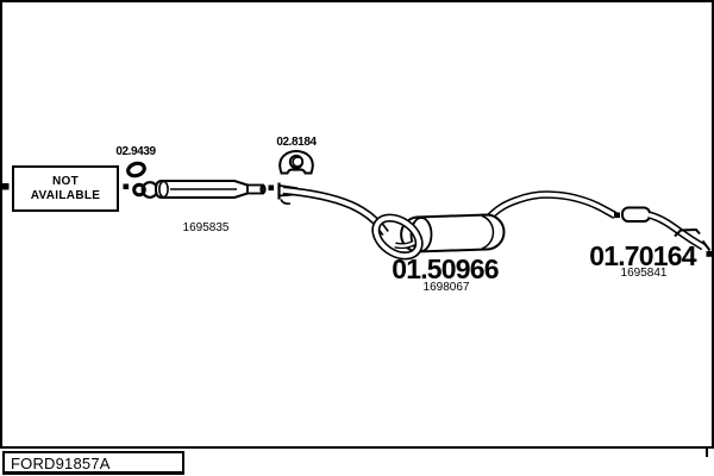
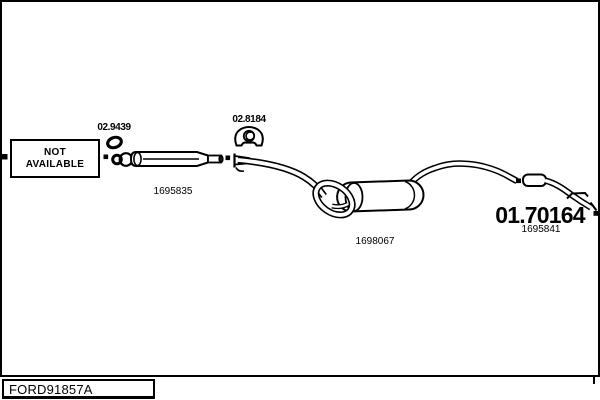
  NOT
  AVAILABLE
  02.9439
  02.8184
  1695835
- 01.50966
  1698067
  01.70164
  1695841
  FORD91857A
